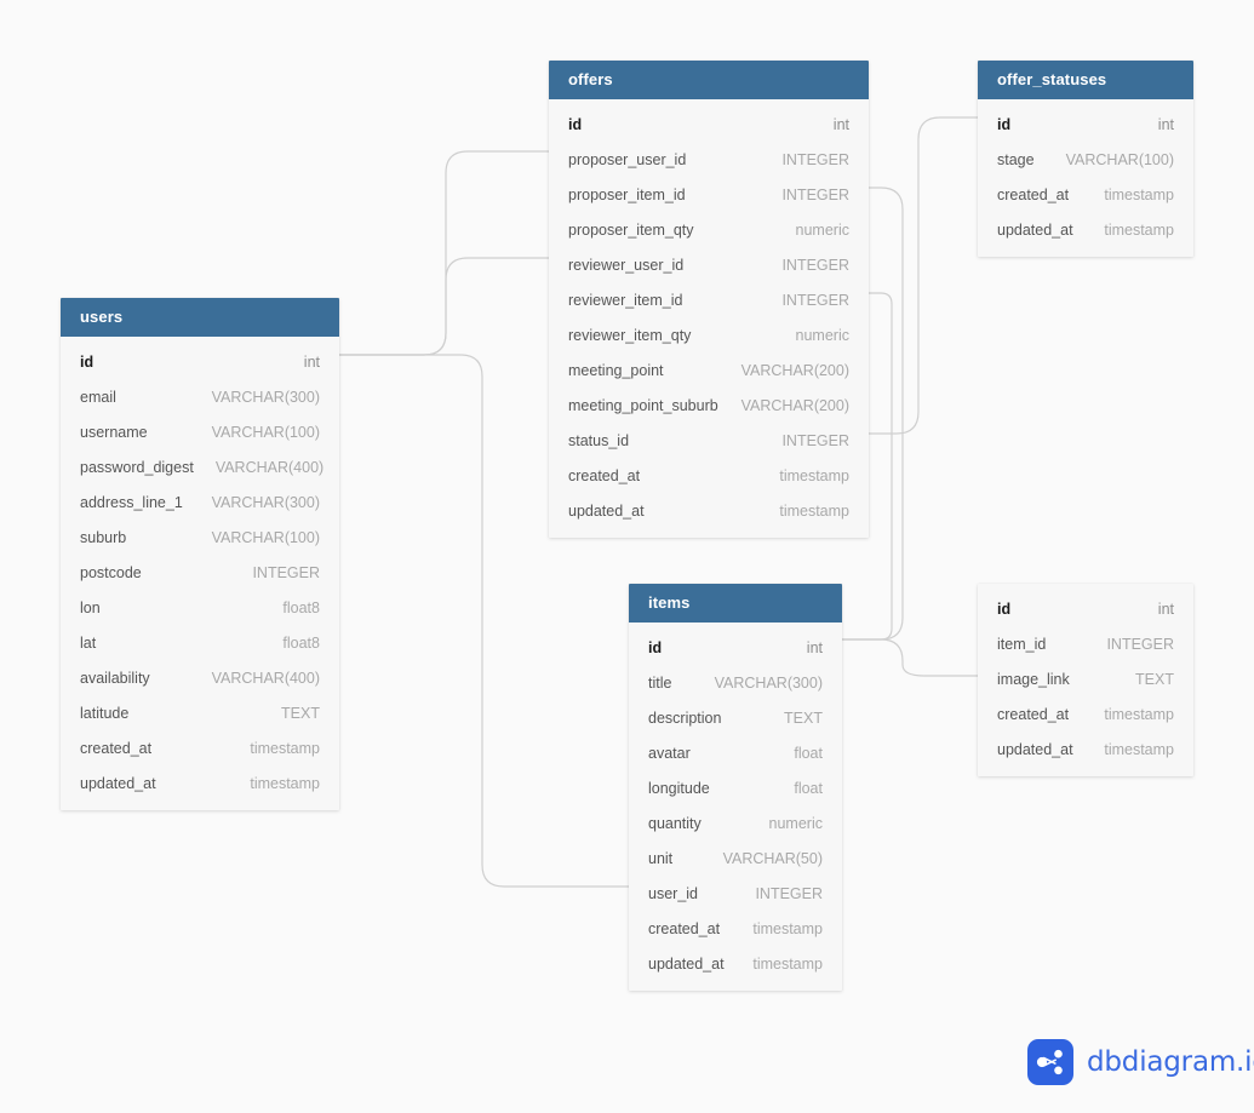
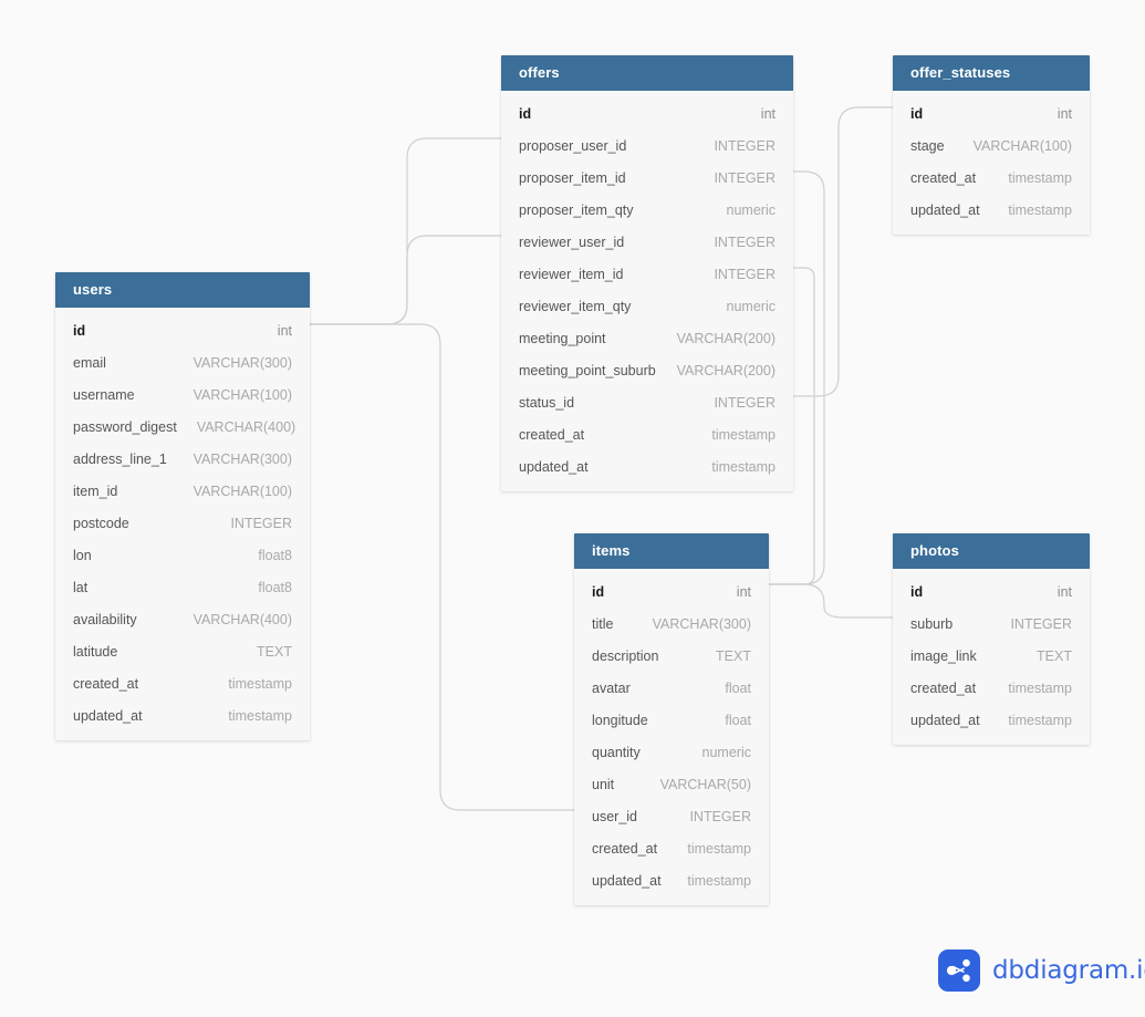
  users
  id
  int
  email
  VARCHAR(300)
  username
  VARCHAR(100)
  password_digest
  VARCHAR(400)
  address_line_1
  VARCHAR(300)
- suburb
+ item_id
  VARCHAR(100)
  postcode
  INTEGER
  lon
  float8
  lat
  float8
  availability
  VARCHAR(400)
  latitude
  TEXT
  created_at
  timestamp
  updated_at
  timestamp
  offers
  id
  int
  proposer_user_id
  INTEGER
  proposer_item_id
  INTEGER
  proposer_item_qty
  numeric
  reviewer_user_id
  INTEGER
  reviewer_item_id
  INTEGER
  reviewer_item_qty
  numeric
  meeting_point
  VARCHAR(200)
  meeting_point_suburb
  VARCHAR(200)
  status_id
  INTEGER
  created_at
  timestamp
  updated_at
  timestamp
  offer_statuses
  id
  int
  stage
  VARCHAR(100)
  created_at
  timestamp
  updated_at
  timestamp
  items
  id
  int
  title
  VARCHAR(300)
  description
  TEXT
  avatar
  float
  longitude
  float
  quantity
  numeric
  unit
  VARCHAR(50)
  user_id
  INTEGER
  created_at
  timestamp
  updated_at
  timestamp
+ photos
  id
  int
- item_id
+ suburb
  INTEGER
  image_link
  TEXT
  created_at
  timestamp
  updated_at
  timestamp
  dbdiagram.i
